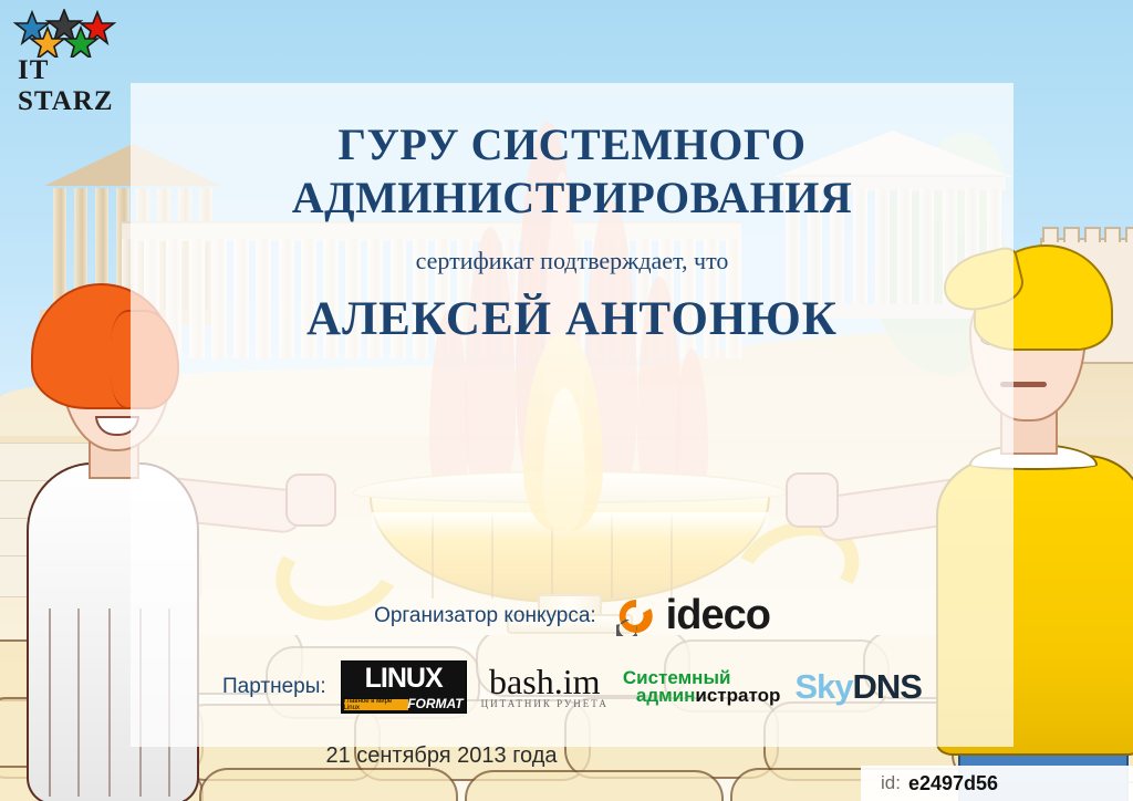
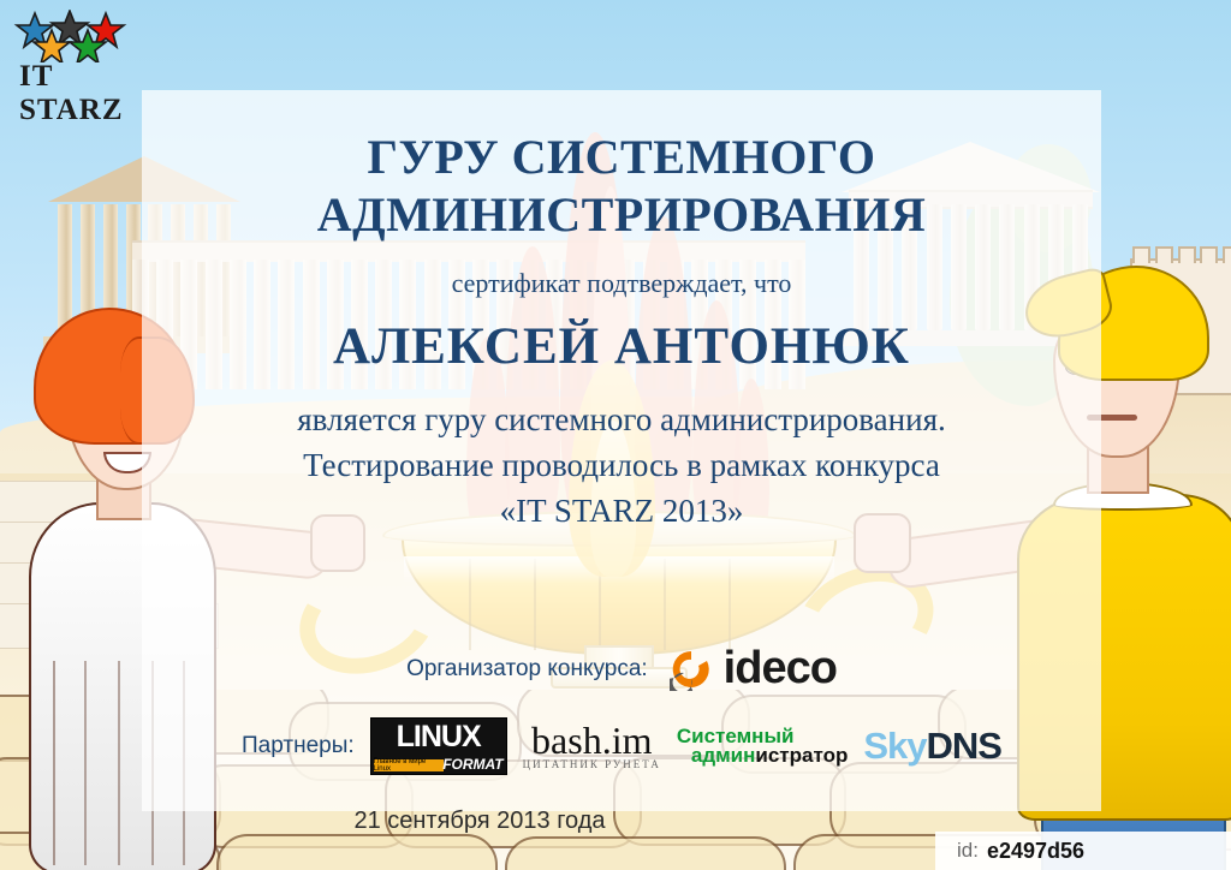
  IT STARZ
  ГУРУ СИСТЕМНОГО
  АДМИНИСТРИРОВАНИЯ
  сертификат подтверждает, что
  АЛЕКСЕЙ АНТОНЮК
+ является гуру системного администрирования.
+ Тестирование проводилось в рамках конкурса
+ «IT STARZ 2013»
  Организатор конкурса:
  ideco
  Партнеры:
  LINUX
  FORMAT
  bash.im
  ЦИТАТНИК РУНЕТА
  Системный
  администратор
  SkyDNS
  21 сентября 2013 года
  id:
  e2497d56
